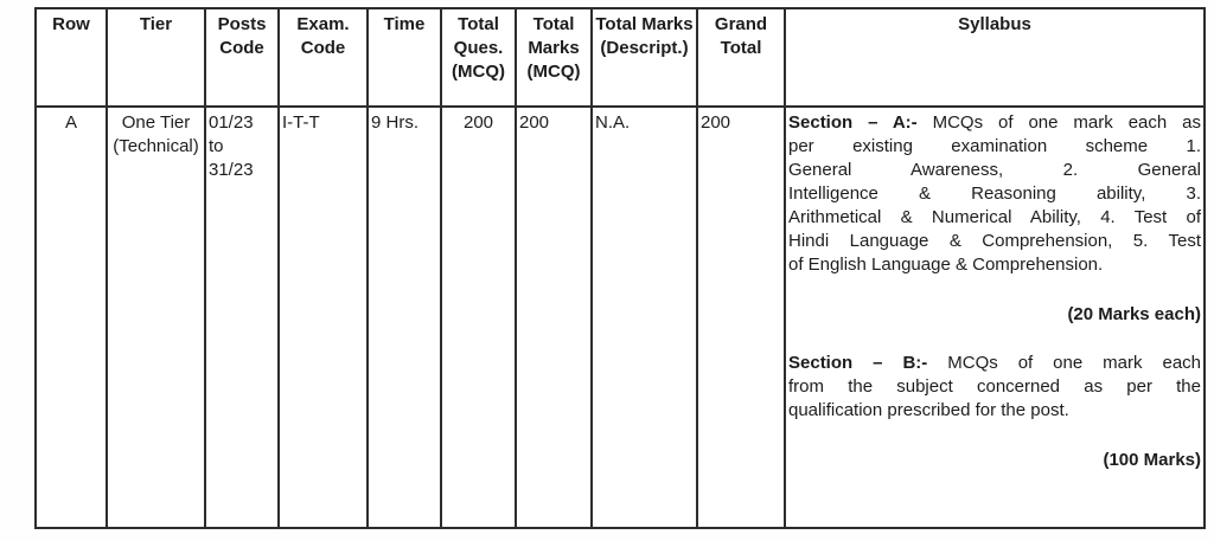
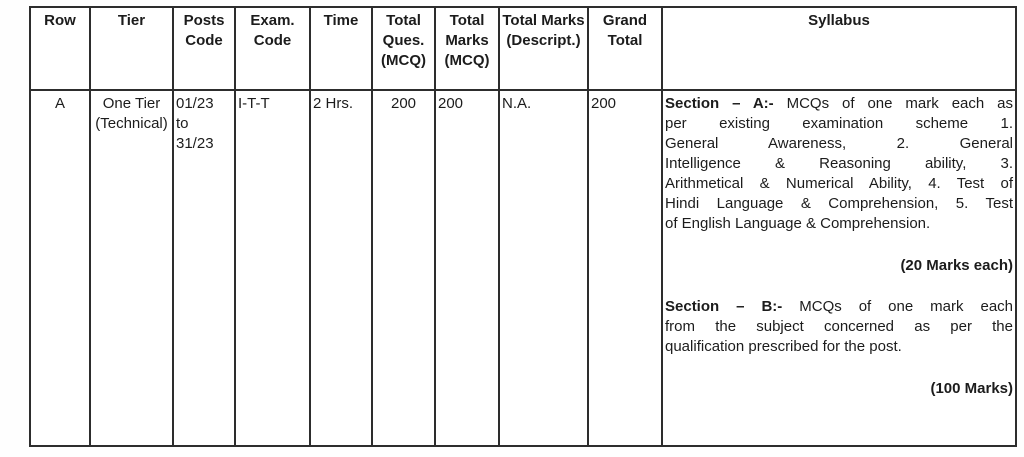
  Row	Tier	Posts Code	Exam. Code	Time	Total Ques. (MCQ)	Total Marks (MCQ)	Total Marks (Descript.)	Grand Total	Syllabus
- A	One Tier (Technical)	01/23 to 31/23	I-T-T	9 Hrs.	200	200	N.A.	200	Section – A:- MCQs of one mark each as per existing examination scheme 1. General Awareness, 2. General Intelligence & Reasoning ability, 3. Arithmetical & Numerical Ability, 4. Test of Hindi Language & Comprehension, 5. Test of English Language & Comprehension. (20 Marks each) Section – B:- MCQs of one mark each from the subject concerned as per the qualification prescribed for the post. (100 Marks)
+ A	One Tier (Technical)	01/23 to 31/23	I-T-T	2 Hrs.	200	200	N.A.	200	Section – A:- MCQs of one mark each as per existing examination scheme 1. General Awareness, 2. General Intelligence & Reasoning ability, 3. Arithmetical & Numerical Ability, 4. Test of Hindi Language & Comprehension, 5. Test of English Language & Comprehension. (20 Marks each) Section – B:- MCQs of one mark each from the subject concerned as per the qualification prescribed for the post. (100 Marks)
